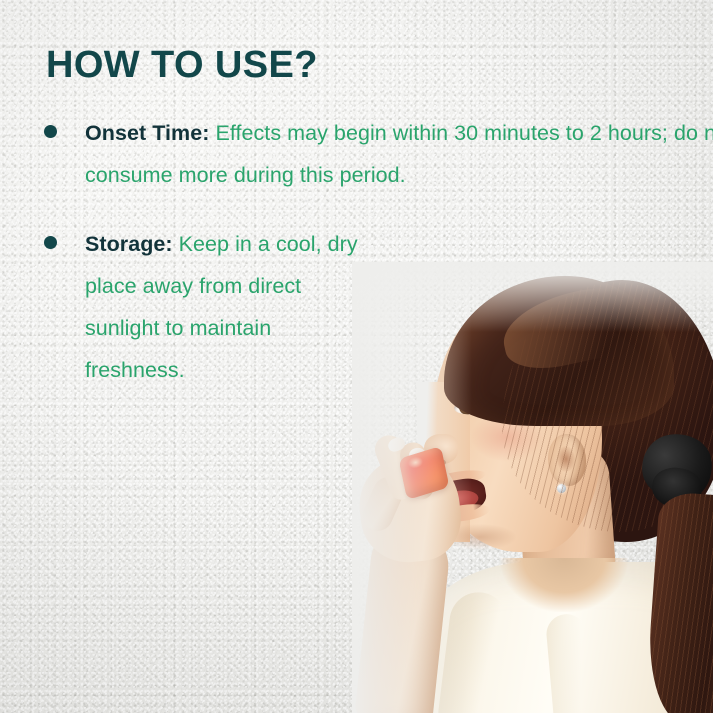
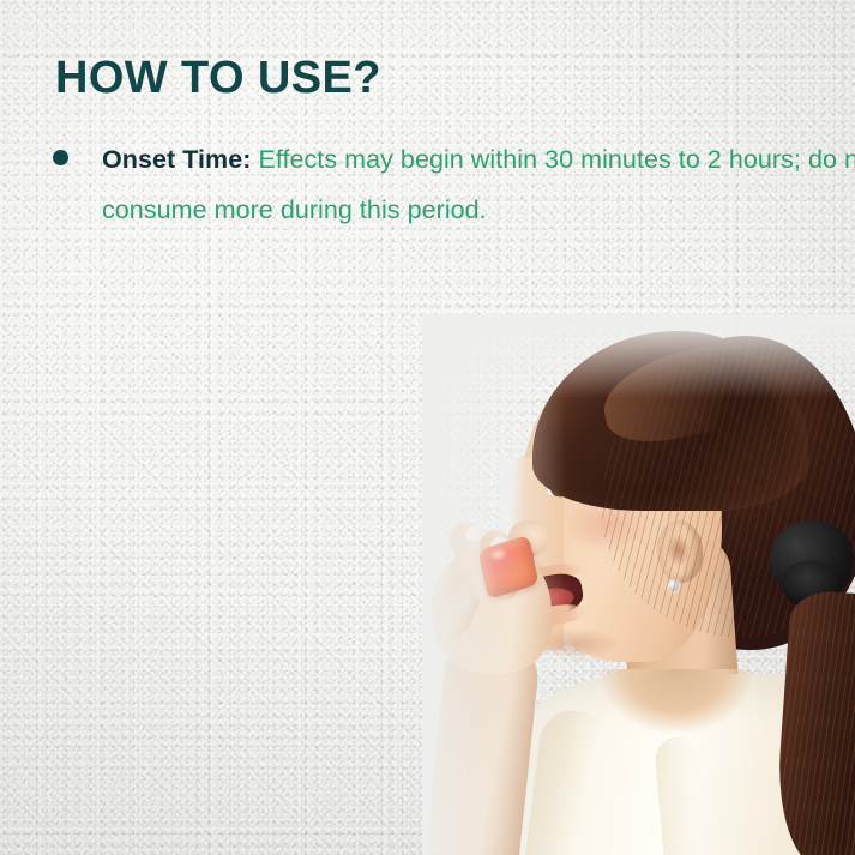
  HOW TO USE?
  Onset Time: Effects may begin within 30 minutes to 2 hours; do n consume more during this period.
- Storage: Keep in a cool, dry place away from direct sunlight to maintain freshness.
